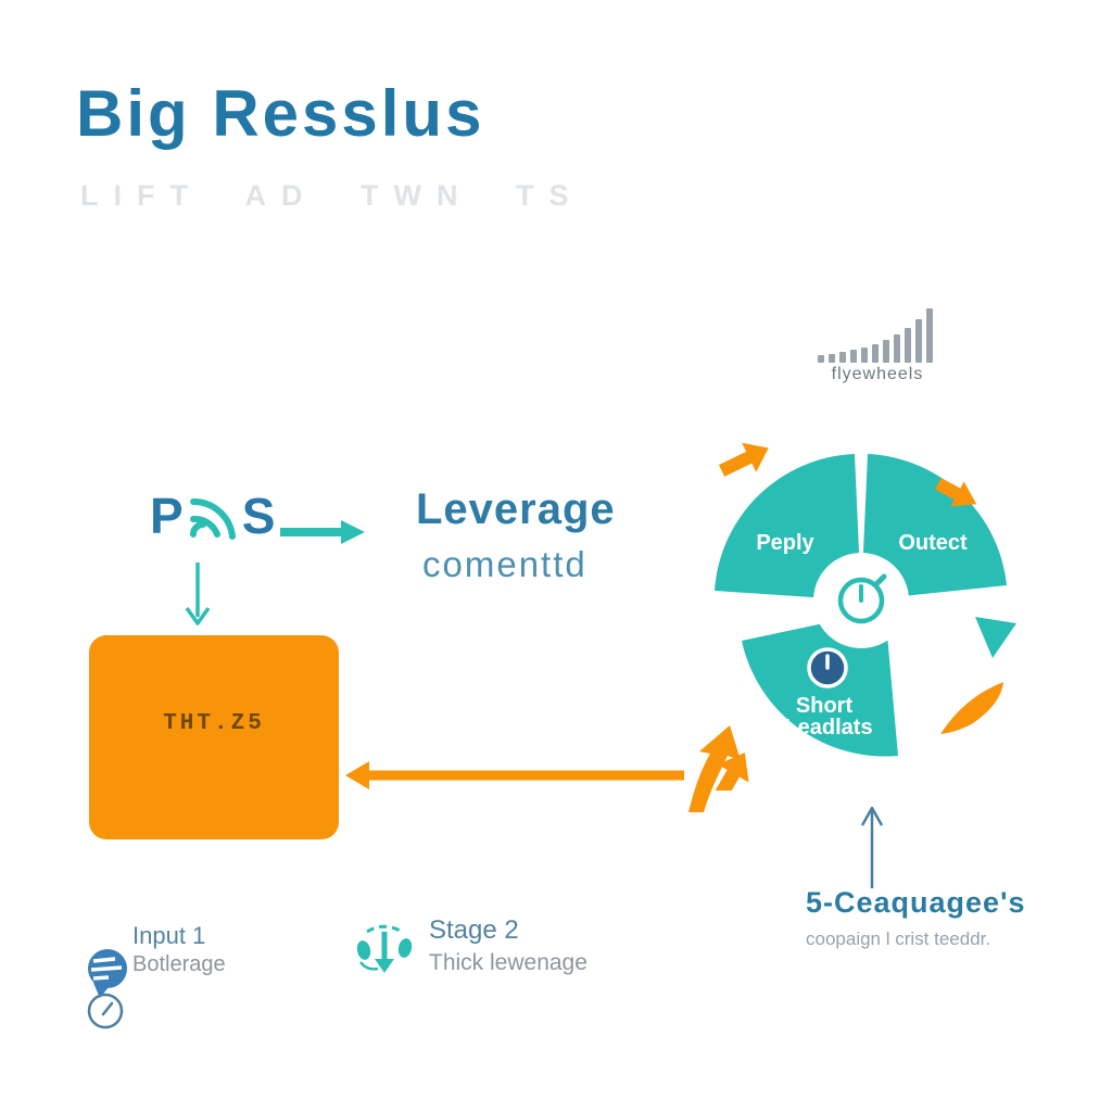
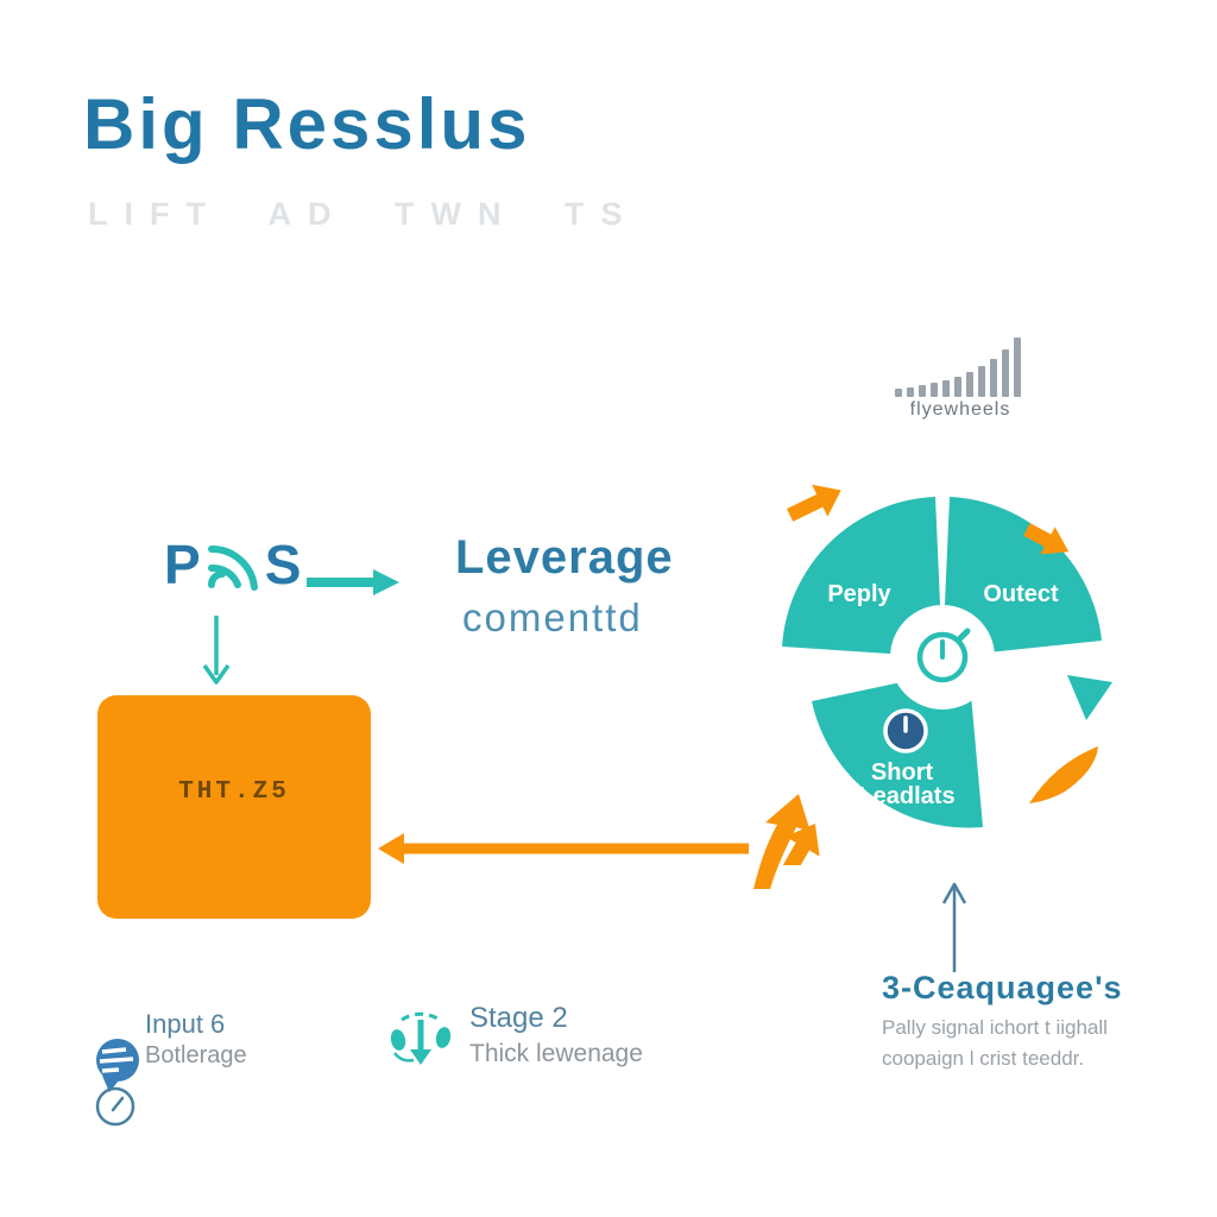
  Big Resslus
  LIFT AD TWN TS
  flyewheels
  P
  S
  Leverage
  comenttd
  THT.Z5
  Peply
  Outect
  Short
  Leadlats
- 5-Ceaquagee's
+ 3-Ceaquagee's
+ Pally signal ichort t iighall
  coopaign l crist teeddr.
- Input 1
+ Input 6
  Botlerage
  Stage 2
  Thick lewenage
